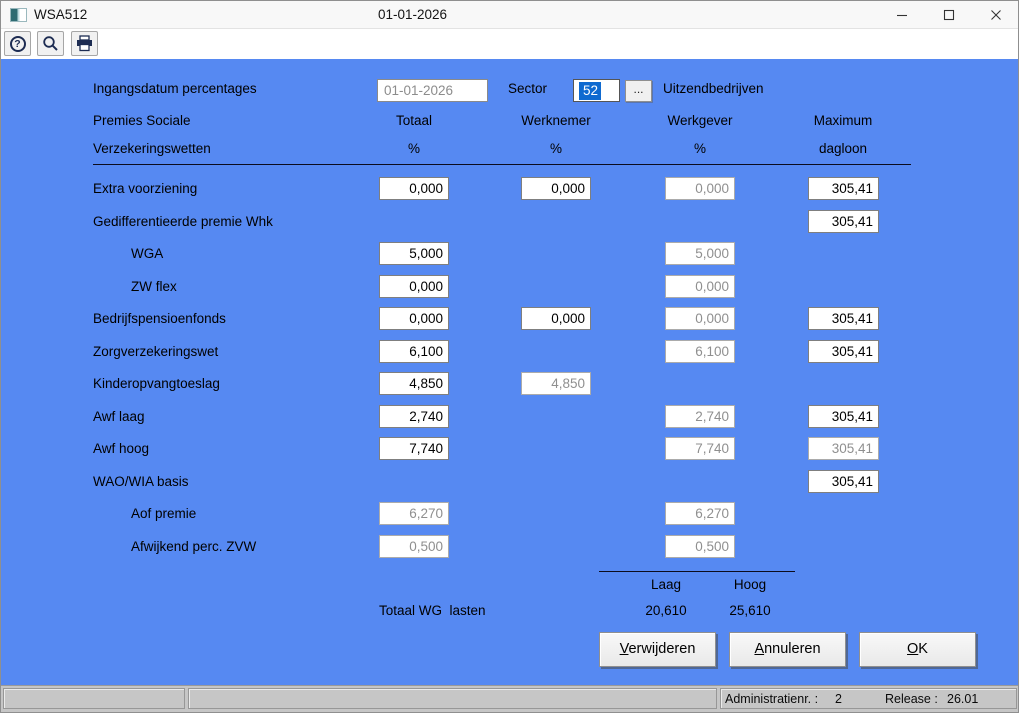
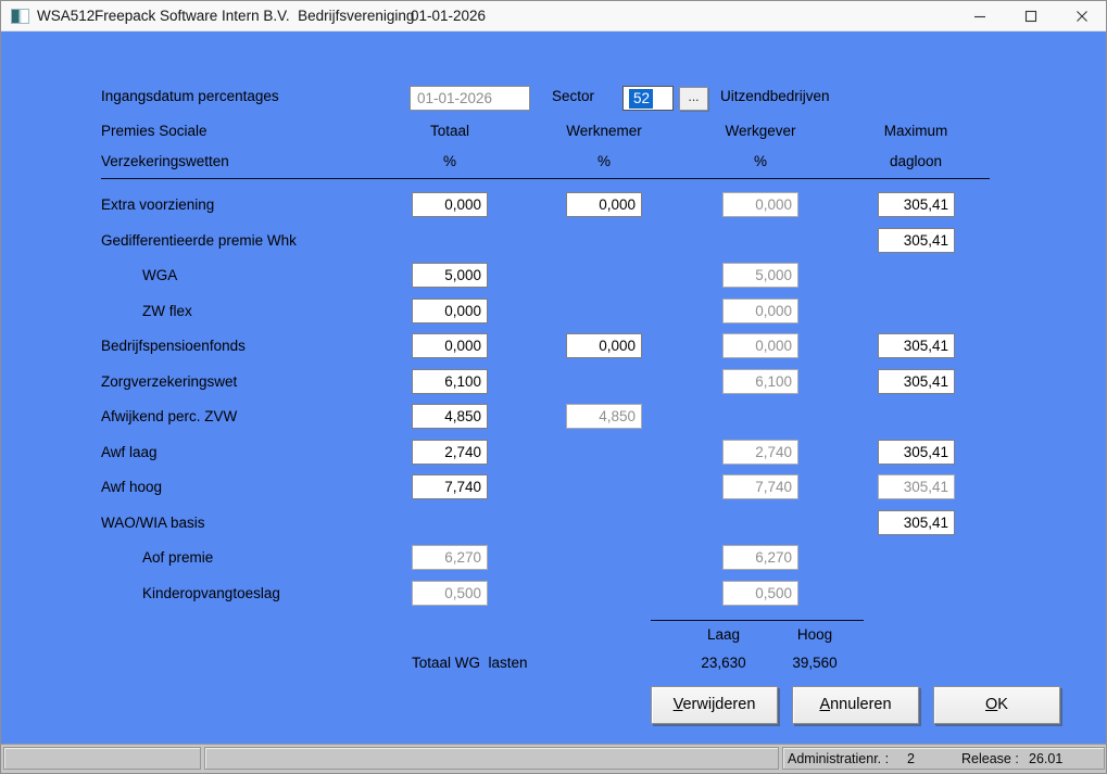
  WSA512
+ Freepack Software Intern B.V. Bedrijfsvereniging
  01-01-2026
- ?
  Ingangsdatum percentages
  01-01-2026
  Sector
  52
  ...
  Uitzendbedrijven
  Premies Sociale
  Verzekeringswetten
  Totaal
  %
  Werknemer
  %
  Werkgever
  %
  Maximum
  dagloon
  Extra voorziening
  0,000
  0,000
  0,000
  305,41
  Gedifferentieerde premie Whk
  305,41
  WGA
  5,000
  5,000
  ZW flex
  0,000
  0,000
  Bedrijfspensioenfonds
  0,000
  0,000
  0,000
  305,41
  Zorgverzekeringswet
  6,100
  6,100
  305,41
- Kinderopvangtoeslag
+ Afwijkend perc. ZVW
  4,850
  4,850
  Awf laag
  2,740
  2,740
  305,41
  Awf hoog
  7,740
  7,740
  305,41
  WAO/WIA basis
  305,41
  Aof premie
  6,270
  6,270
- Afwijkend perc. ZVW
+ Kinderopvangtoeslag
  0,500
  0,500
  Laag
  Hoog
  Totaal WG lasten
- 20,610
+ 23,630
- 25,610
+ 39,560
  Verwijderen
  Annuleren
  OK
  Administratienr. :
  2
  Release :
  26.01
